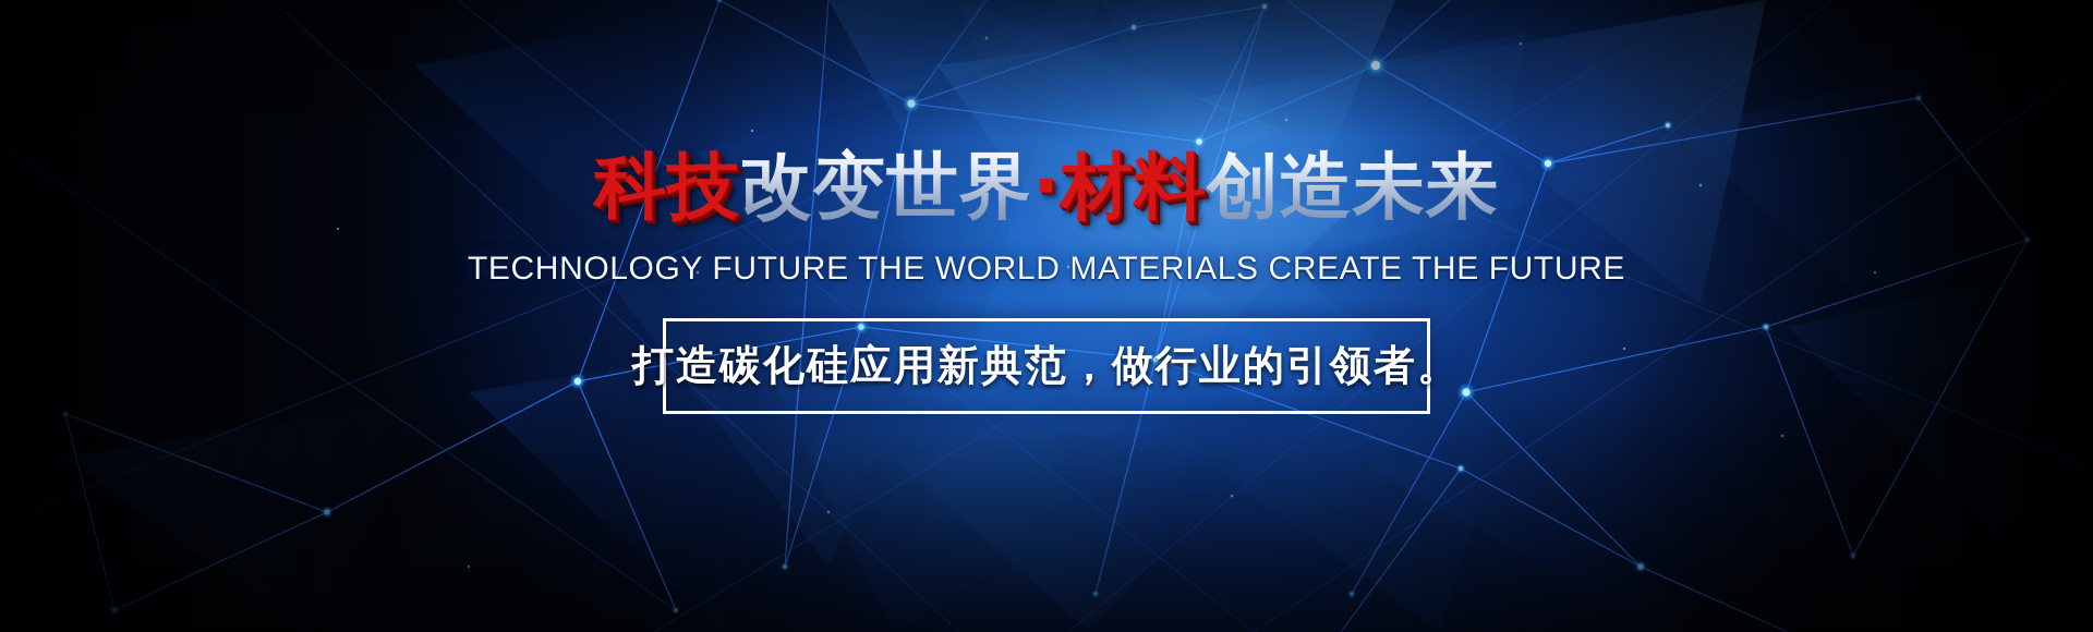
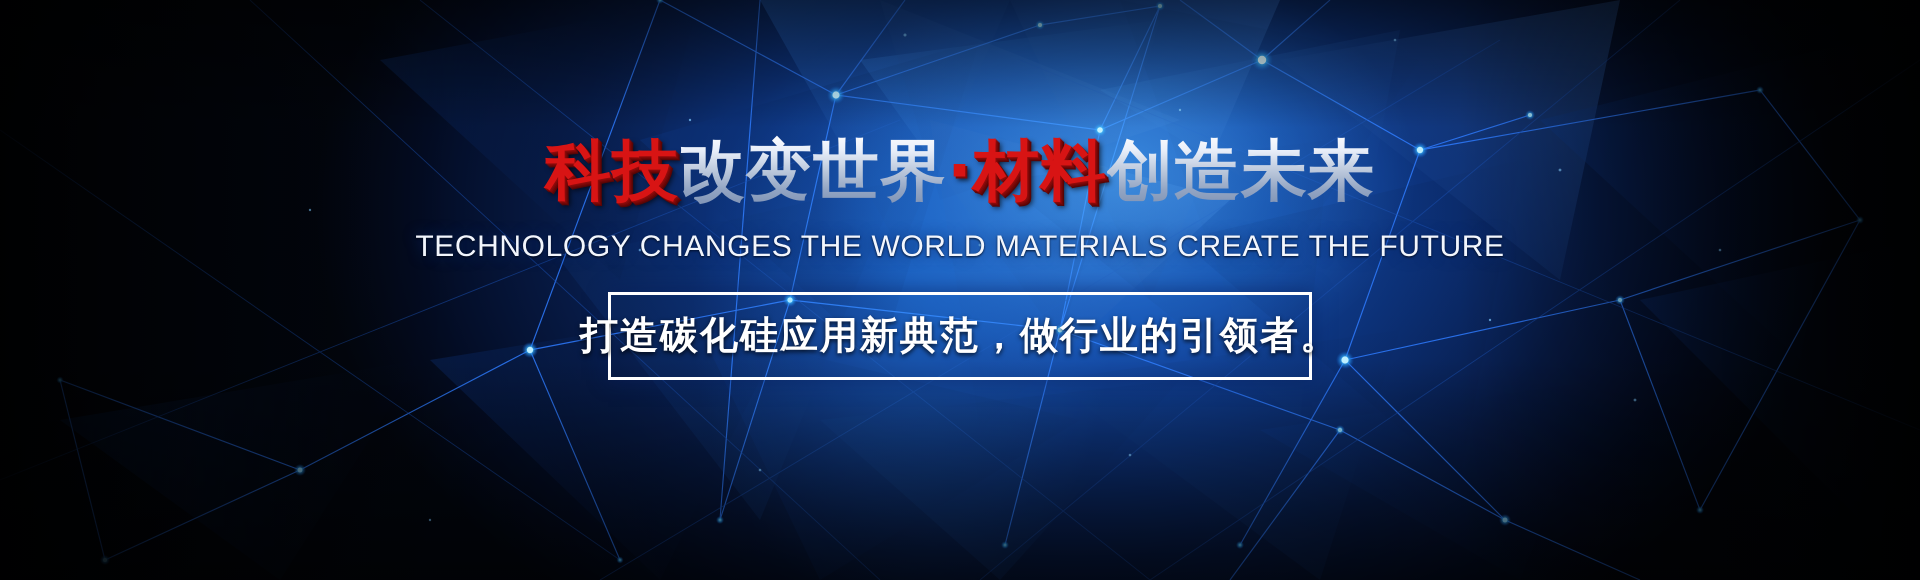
  科技改变世界·材料创造未来
- TECHNOLOGY FUTURE THE WORLD MATERIALS CREATE THE FUTURE
+ TECHNOLOGY CHANGES THE WORLD MATERIALS CREATE THE FUTURE
  打造碳化硅应用新典范，做行业的引领者。
